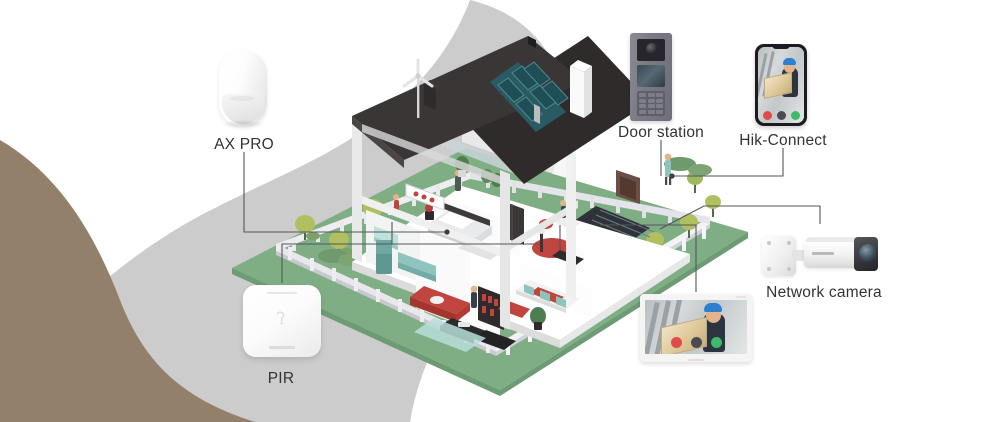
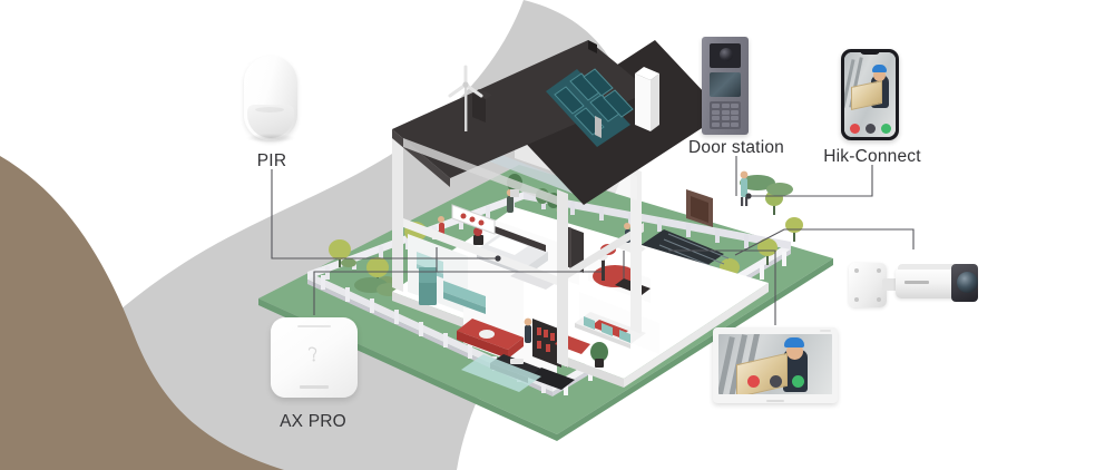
- AX PRO
+ PIR
  Door station
  Hik-Connect
- Network camera
- PIR
+ AX PRO
